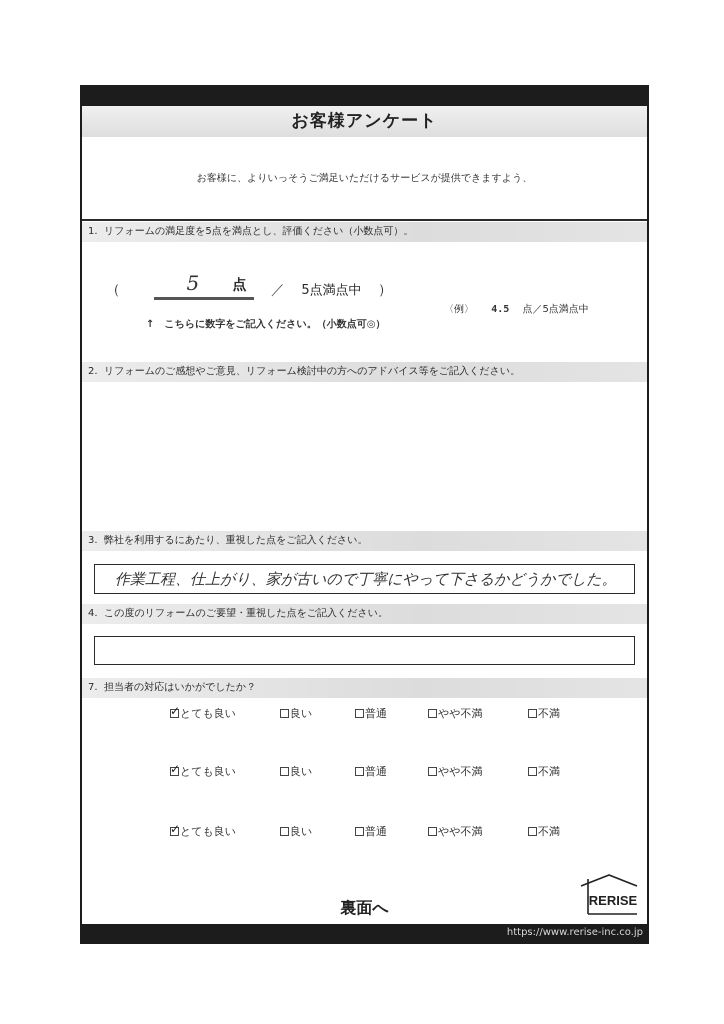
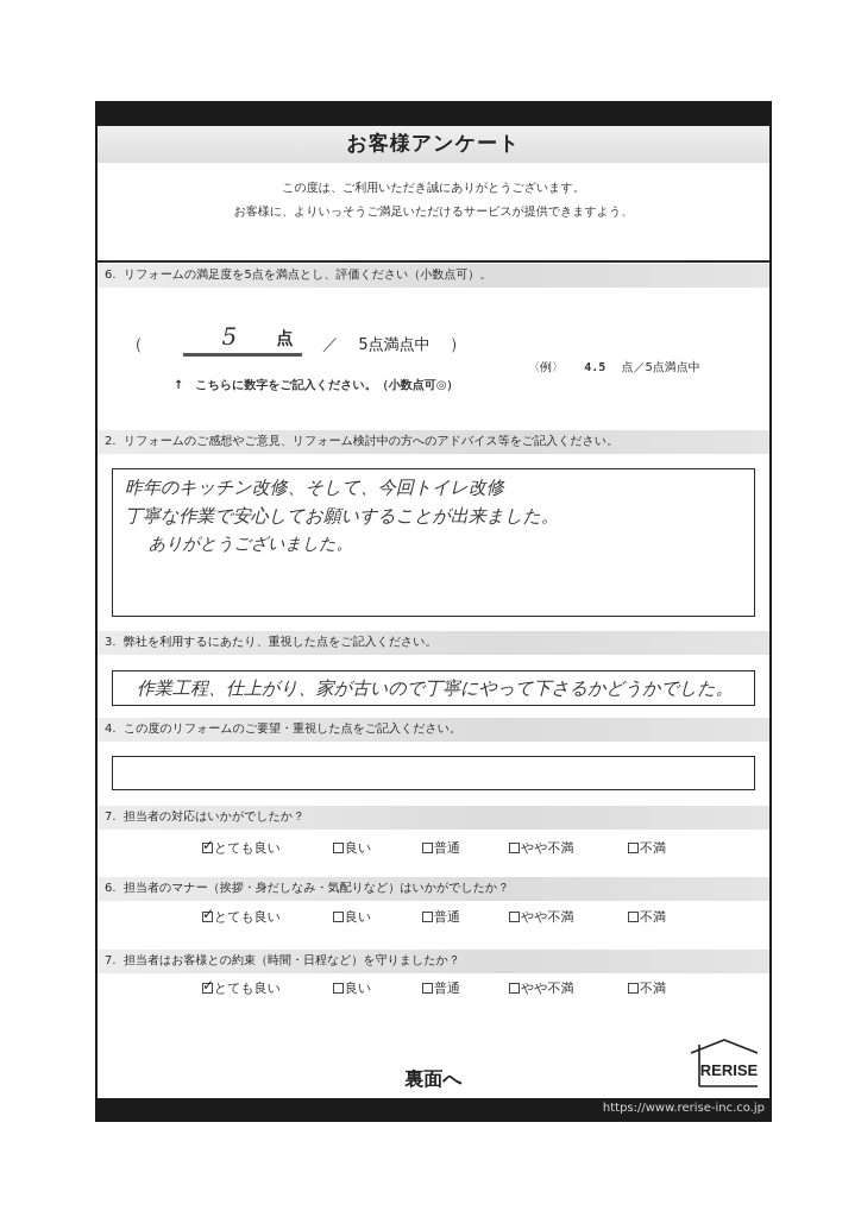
  お客様アンケート
+ この度は、ご利用いただき誠にありがとうございます。
  お客様に、よりいっそうご満足いただけるサービスが提供できますよう、
- 1. リフォームの満足度を5点を満点とし、評価ください（小数点可）。
+ 6. リフォームの満足度を5点を満点とし、評価ください（小数点可）。
  （
  5
  点
  ／ 5点満点中 ）
  ↑ こちらに数字をご記入ください。（小数点可◎）
  〈例〉 4.5 点／5点満点中
  2. リフォームのご感想やご意見、リフォーム検討中の方へのアドバイス等をご記入ください。
+ 昨年のキッチン改修、そして、今回トイレ改修
+ 丁寧な作業で安心してお願いすることが出来ました。
+ ありがとうございました。
  3. 弊社を利用するにあたり、重視した点をご記入ください。
  作業工程、仕上がり、家が古いので丁寧にやって下さるかどうかでした。
  4. この度のリフォームのご要望・重視した点をご記入ください。
  7. 担当者の対応はいかがでしたか？
  とても良い
  良い
  普通
  やや不満
  不満
+ 6. 担当者のマナー（挨拶・身だしなみ・気配りなど）はいかがでしたか？
  とても良い
  良い
  普通
  やや不満
  不満
+ 7. 担当者はお客様との約束（時間・日程など）を守りましたか？
  とても良い
  良い
  普通
  やや不満
  不満
  裏面へ
  RERISE
  https://www.rerise-inc.co.jp
